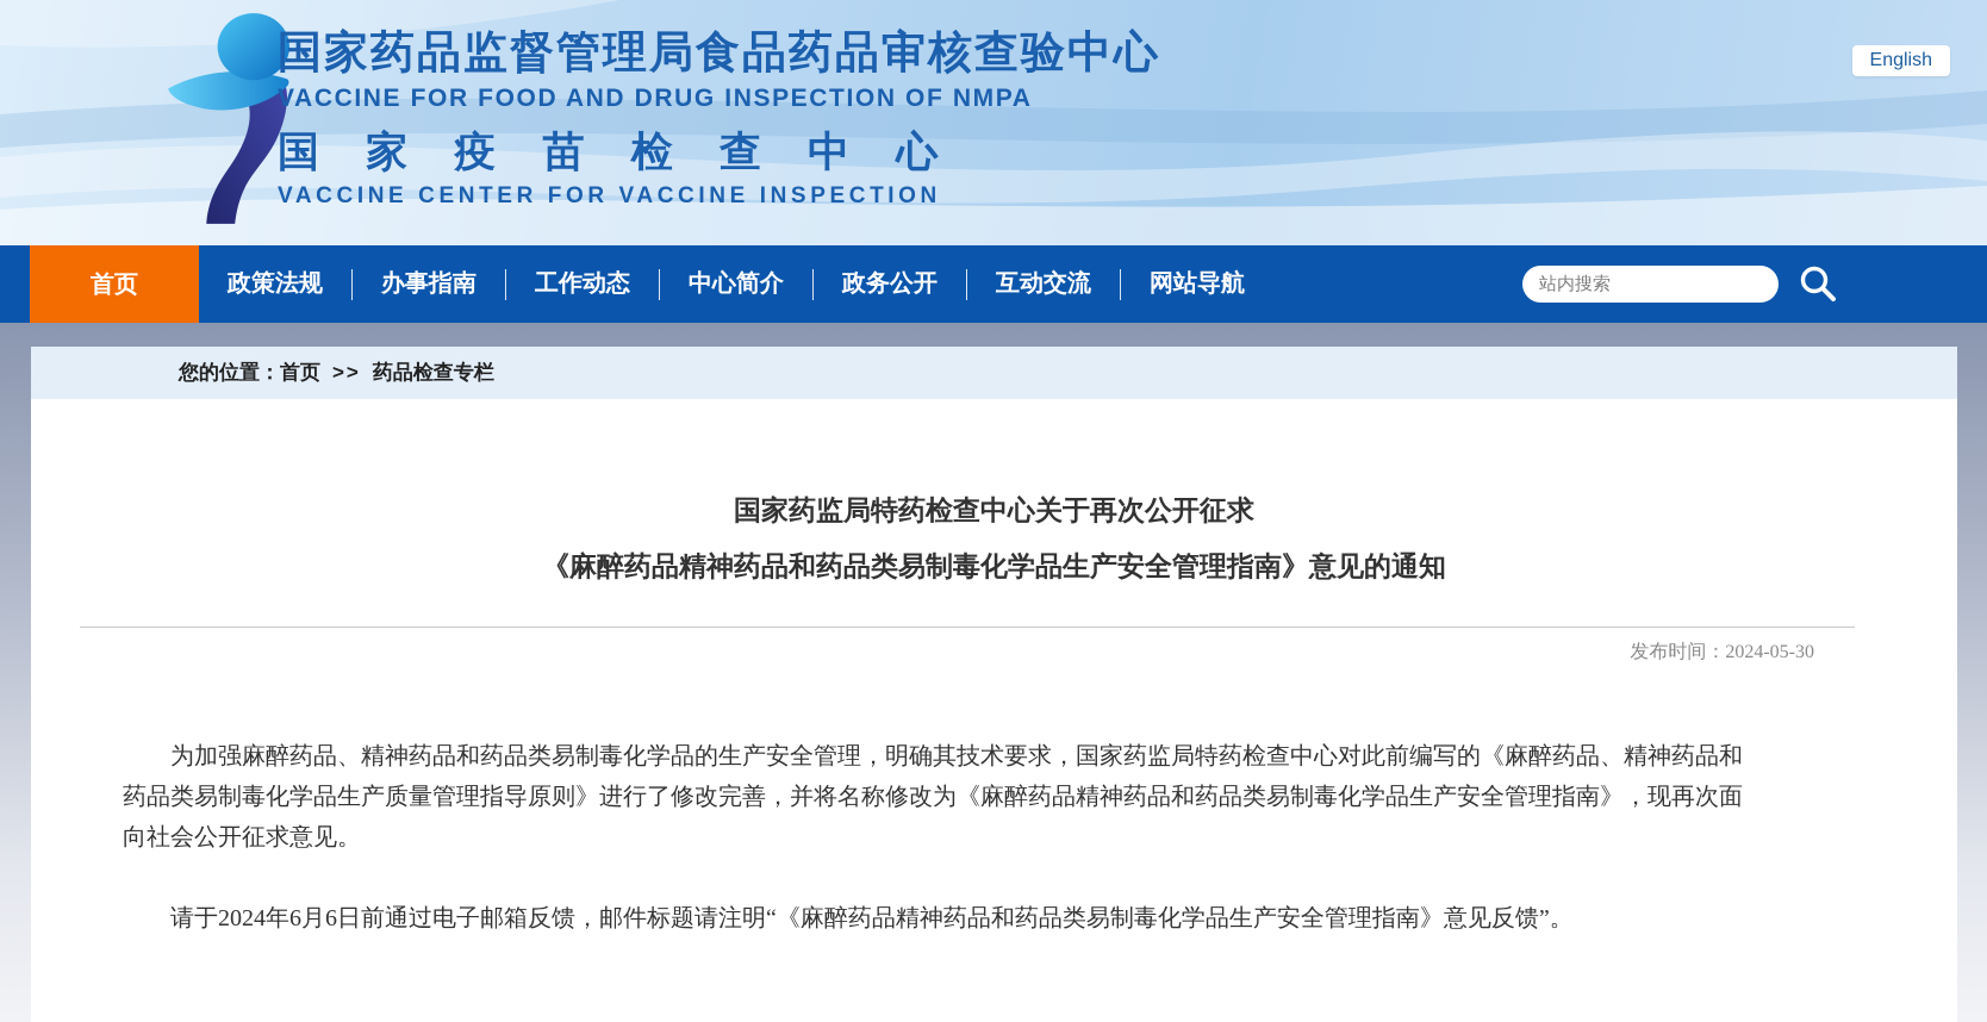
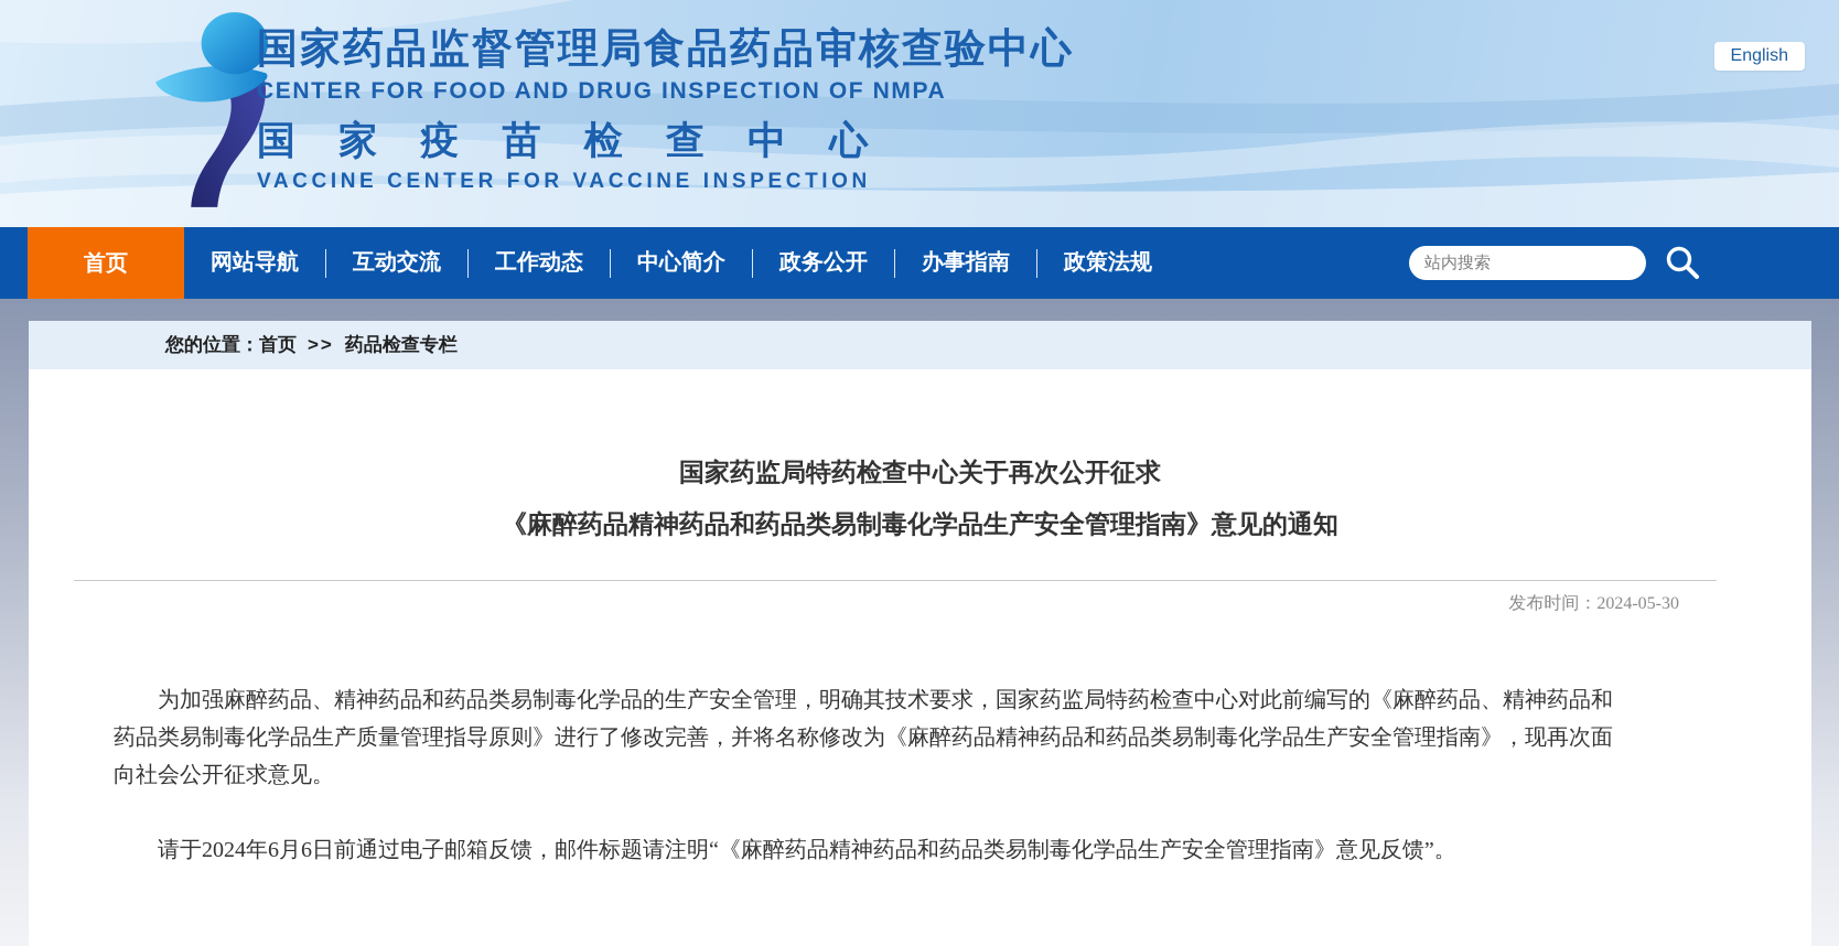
  国家药品监督管理局食品药品审核查验中心
- VACCINE FOR FOOD AND DRUG INSPECTION OF NMPA
+ CENTER FOR FOOD AND DRUG INSPECTION OF NMPA
  国家疫苗检查中心
  VACCINE CENTER FOR VACCINE INSPECTION
  English
  首页
- 政策法规
+ 网站导航
- 办事指南
+ 互动交流
  工作动态
  中心简介
  政务公开
- 互动交流
+ 办事指南
- 网站导航
+ 政策法规
  站内搜索
  您的位置：
  首页
  >>
  药品检查专栏
  国家药监局特药检查中心关于再次公开征求
  《麻醉药品精神药品和药品类易制毒化学品生产安全管理指南》意见的通知
  发布时间：2024-05-30
  为加强麻醉药品、精神药品和药品类易制毒化学品的生产安全管理，明确其技术要求，国家药监局特药检查中心对此前编写的《麻醉药品、精神药品和药品类易制毒化学品生产质量管理指导原则》进行了修改完善，并将名称修改为《麻醉药品精神药品和药品类易制毒化学品生产安全管理指南》，现再次面向社会公开征求意见。
  请于2024年6月6日前通过电子邮箱反馈，邮件标题请注明“《麻醉药品精神药品和药品类易制毒化学品生产安全管理指南》意见反馈”。
